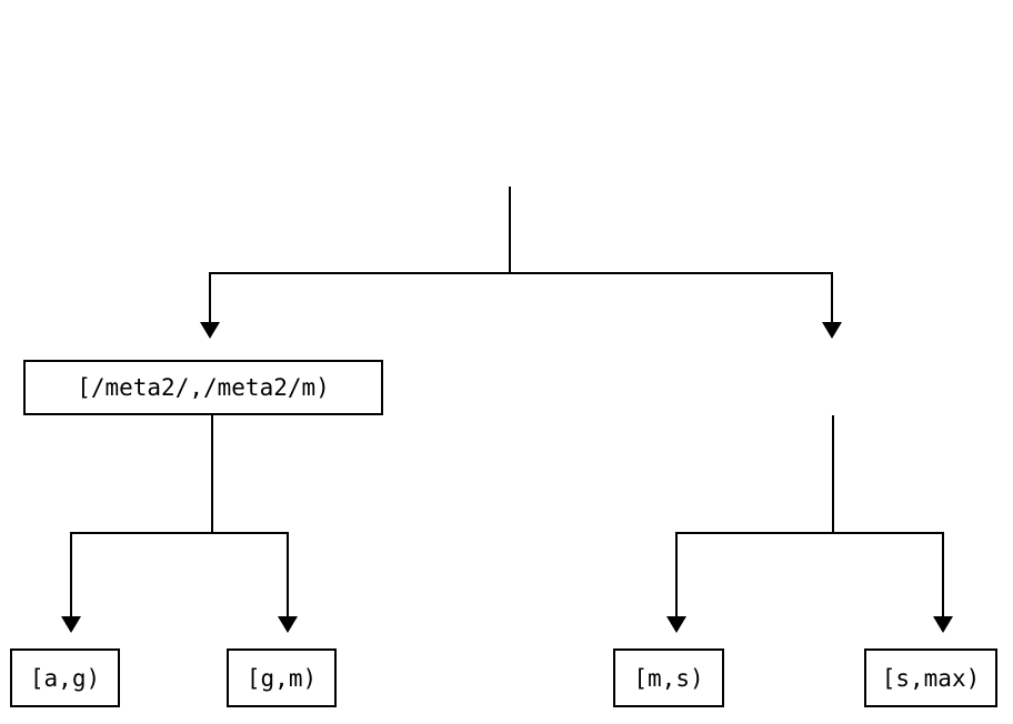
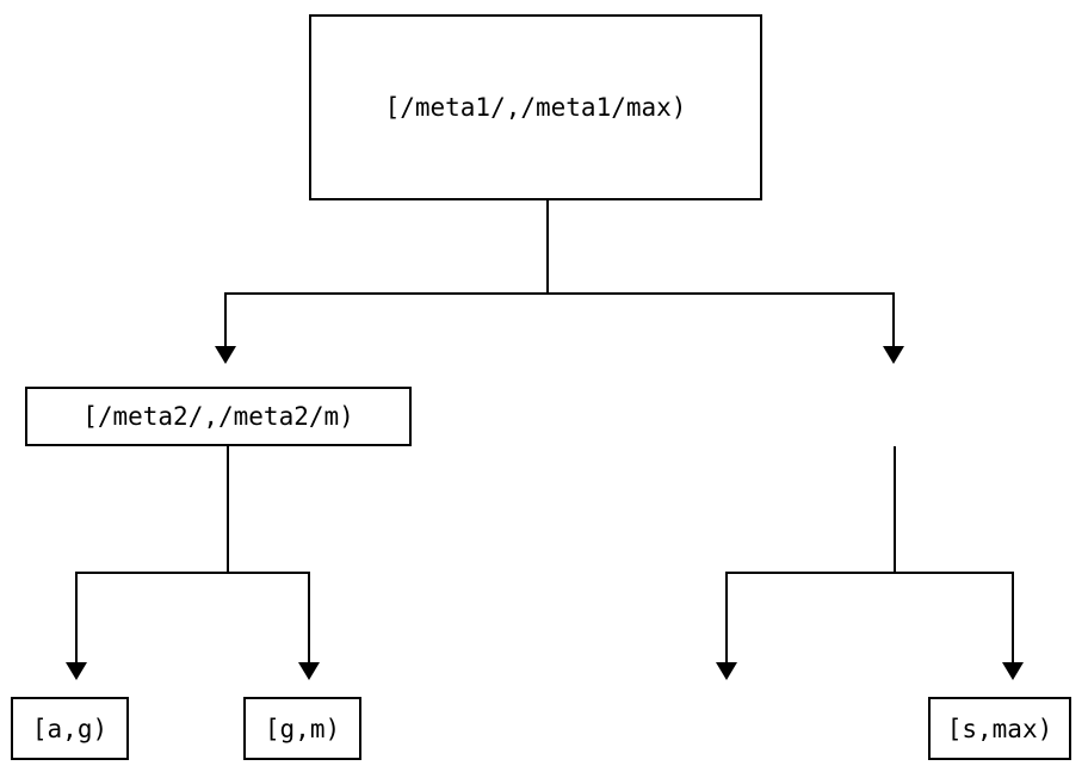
+ [/meta1/,/meta1/max)
  [/meta2/,/meta2/m)
  [a,g)
  [g,m)
- [m,s)
  [s,max)
